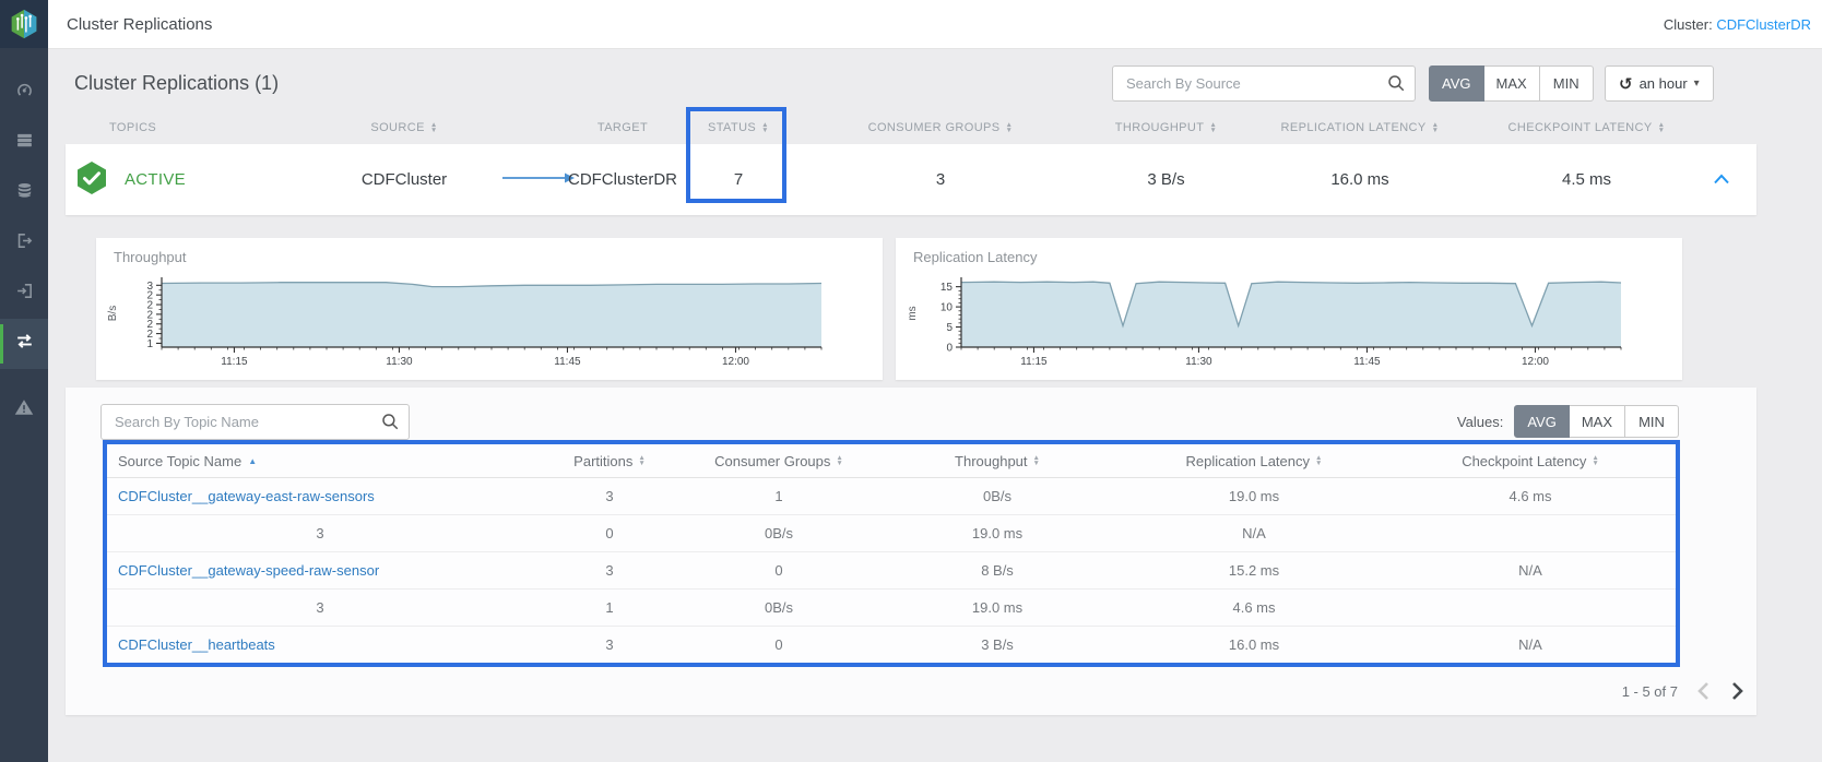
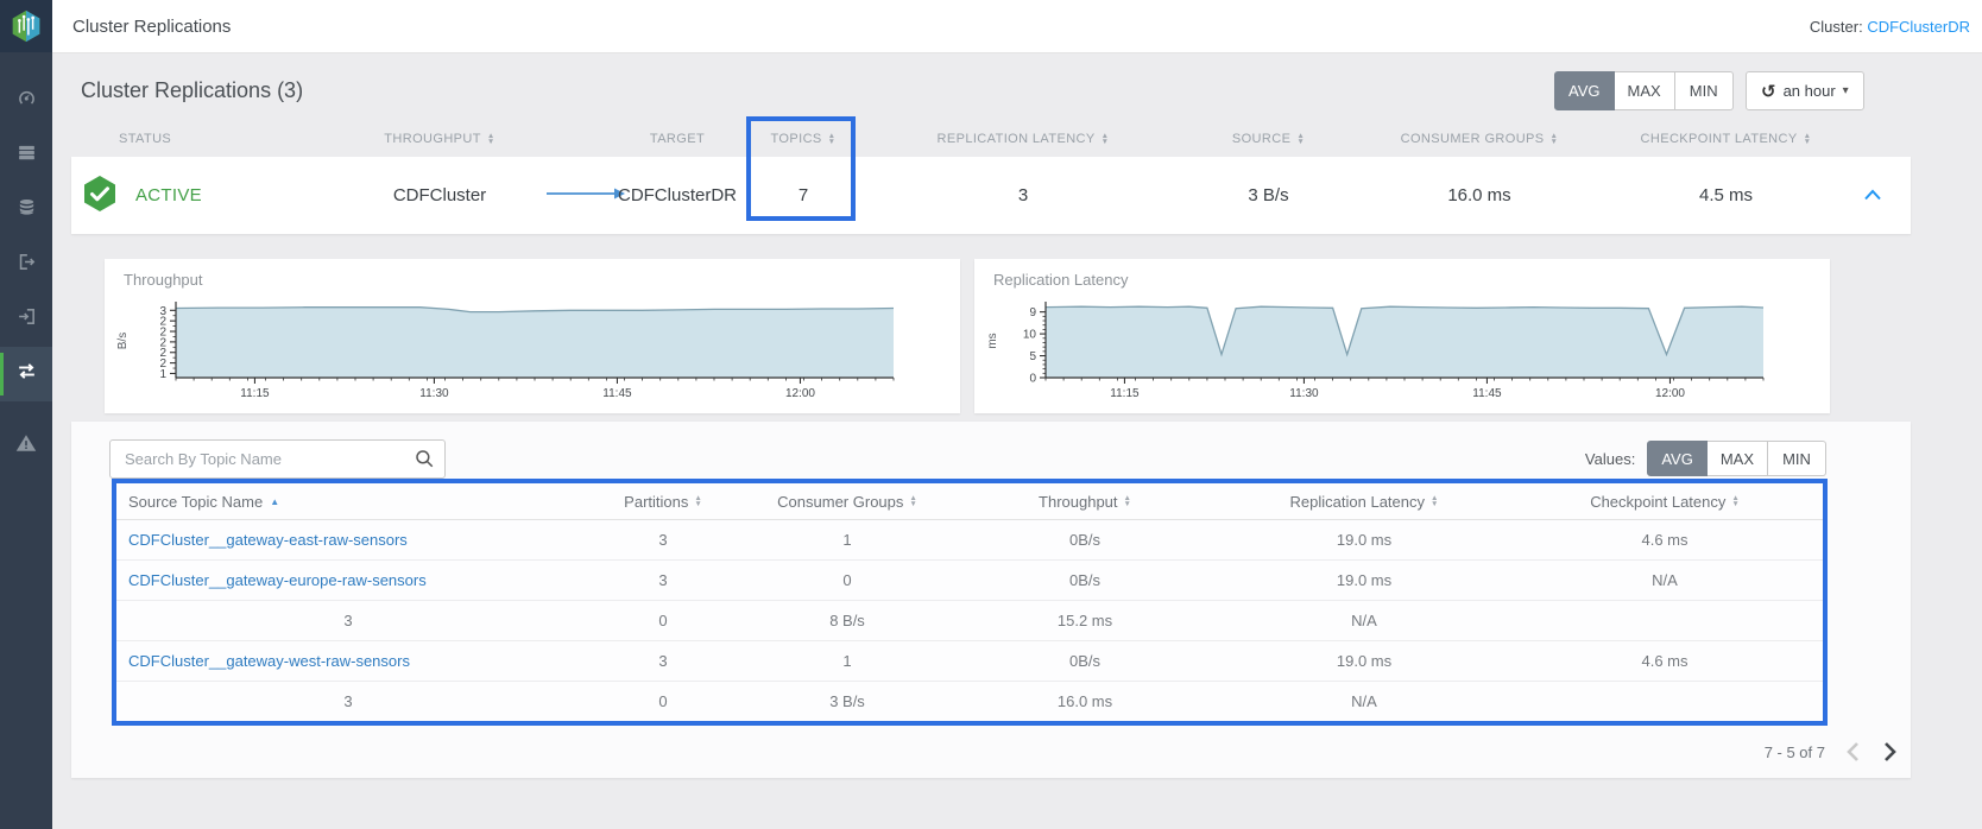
  Cluster Replications
  Cluster: CDFClusterDR
- Cluster Replications (1)
+ Cluster Replications (3)
- Search By Source
  AVG
  MAX
  MIN
  ↺
  an hour
  ▾
- TOPICS
+ STATUS
- SOURCE
+ THROUGHPUT
  TARGET
- STATUS
+ TOPICS
- CONSUMER GROUPS
+ REPLICATION LATENCY
- THROUGHPUT
+ SOURCE
- REPLICATION LATENCY
+ CONSUMER GROUPS
  CHECKPOINT LATENCY
  ACTIVE
  CDFCluster
  CDFClusterDR
  7
  3
  3 B/s
  16.0 ms
  4.5 ms
  Throughput
  3
  2
  2
  2
  2
  2
  1
  11:15
  11:30
  11:45
  12:00
  Replication Latency
- 15
+ 9
  10
  5
  0
  11:15
  11:30
  11:45
  12:00
  Search By Topic Name
  Values:
  AVG
  MAX
  MIN
  Source Topic Name
  ▲
  Partitions
  Consumer Groups
  Throughput
  Replication Latency
  Checkpoint Latency
  CDFCluster__gateway-east-raw-sensors
  3
  1
  0B/s
  19.0 ms
  4.6 ms
+ CDFCluster__gateway-europe-raw-sensors
  3
  0
  0B/s
  19.0 ms
  N/A
- CDFCluster__gateway-speed-raw-sensor
  3
  0
  8 B/s
  15.2 ms
  N/A
+ CDFCluster__gateway-west-raw-sensors
  3
  1
  0B/s
  19.0 ms
  4.6 ms
- CDFCluster__heartbeats
  3
  0
  3 B/s
  16.0 ms
  N/A
- 1 - 5 of 7
+ 7 - 5 of 7
